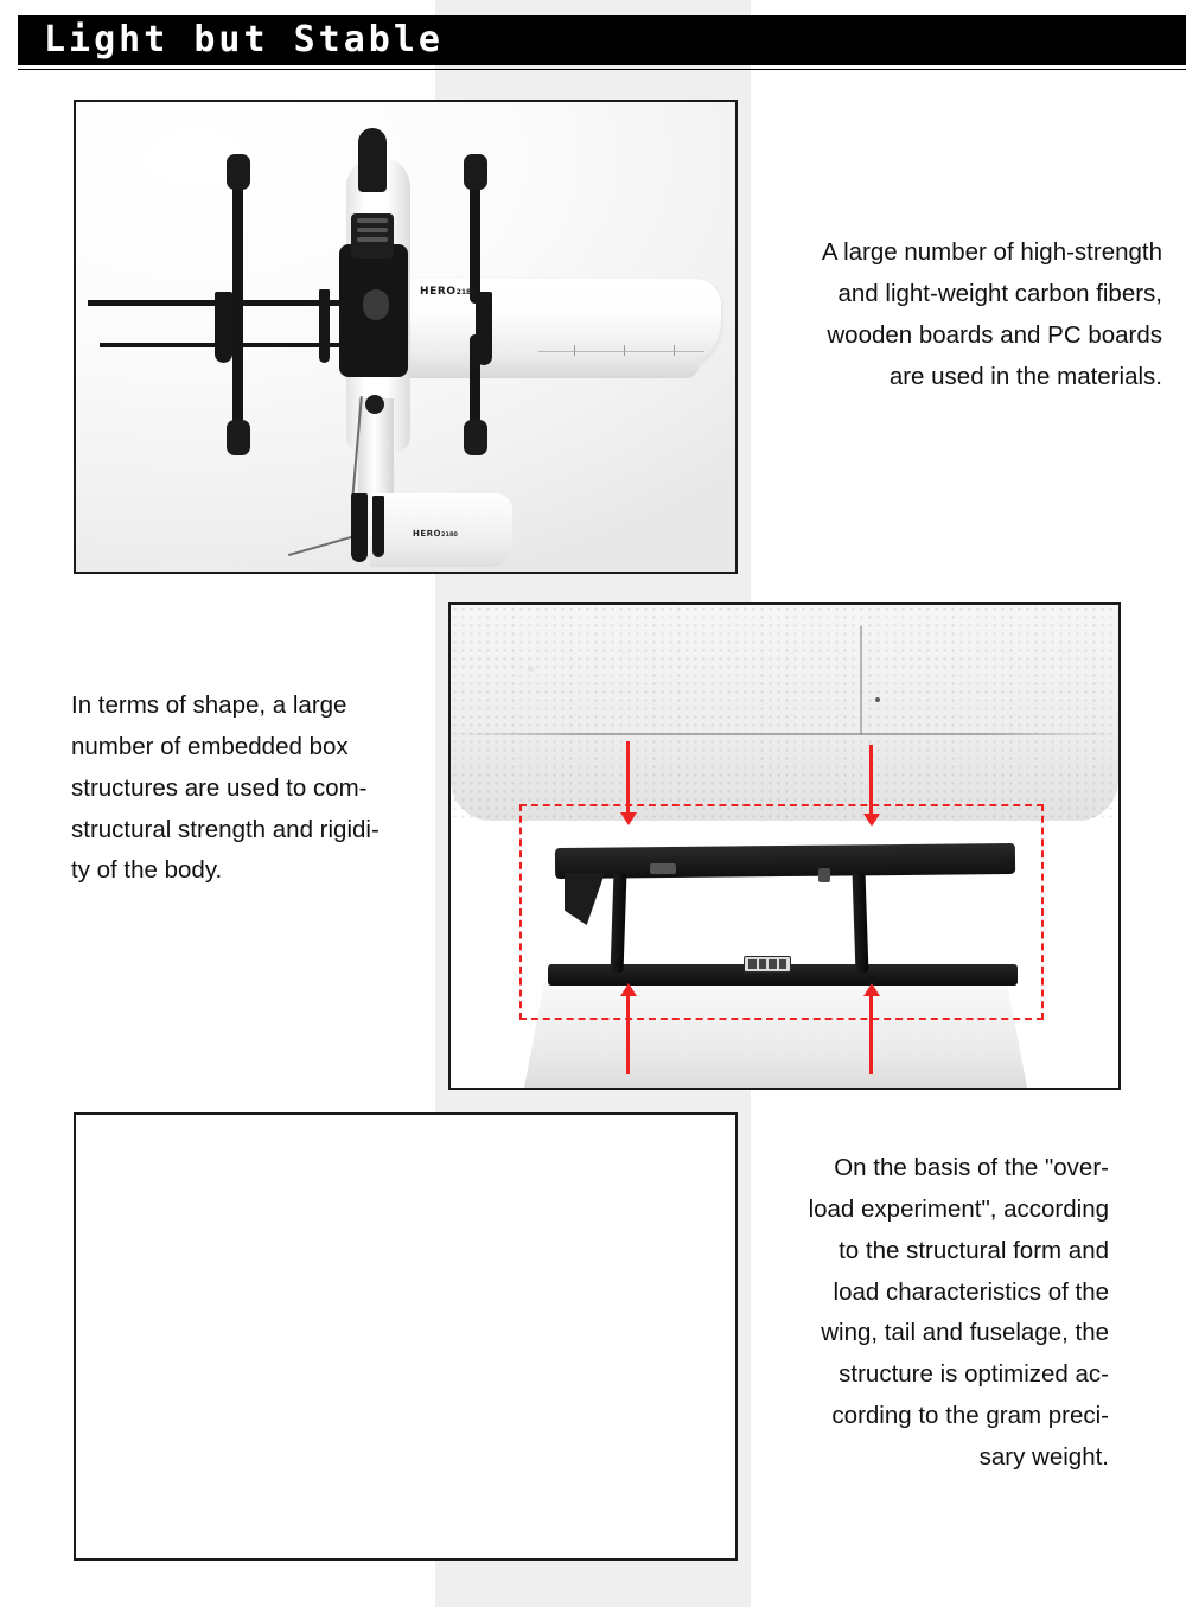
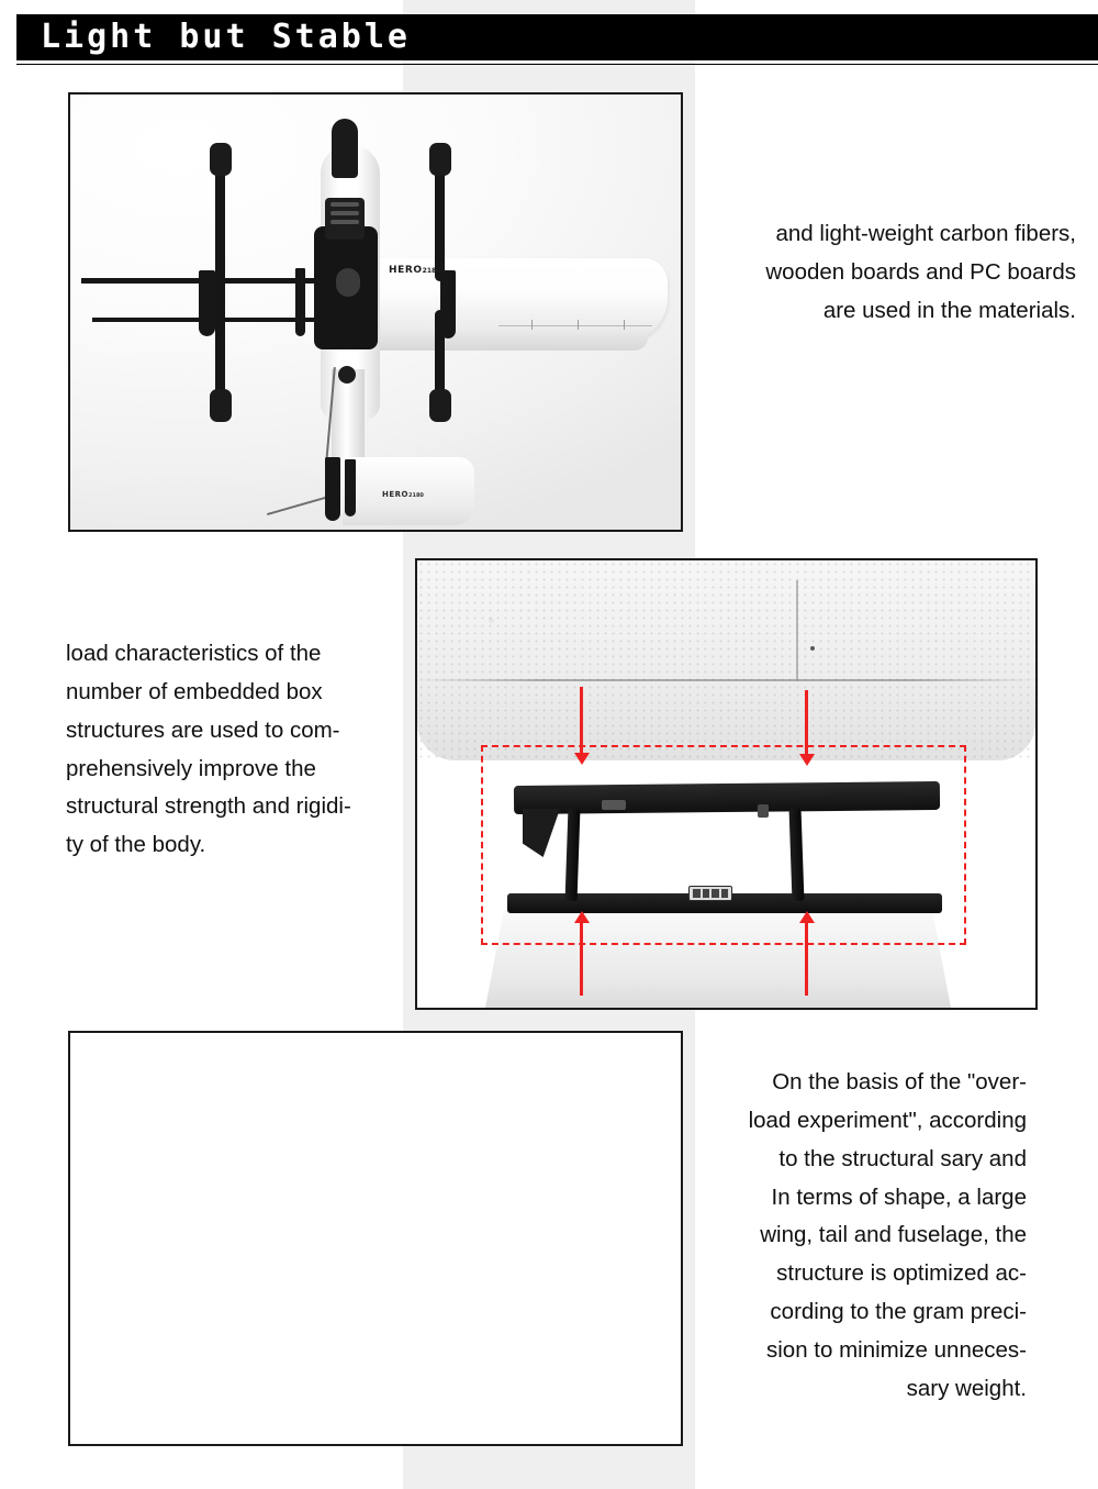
  Light but Stable
- A large number of high-strength
  and light-weight carbon fibers,
  wooden boards and PC boards
  are used in the materials.
- In terms of shape, a large
+ load characteristics of the
  number of embedded box
  structures are used to com-
+ prehensively improve the
  structural strength and rigidi-
  ty of the body.
  On the basis of the "over-
  load experiment", according
- to the structural form and
+ to the structural sary and
- load characteristics of the
+ In terms of shape, a large
  wing, tail and fuselage, the
  structure is optimized ac-
  cording to the gram preci-
+ sion to minimize unneces-
  sary weight.
